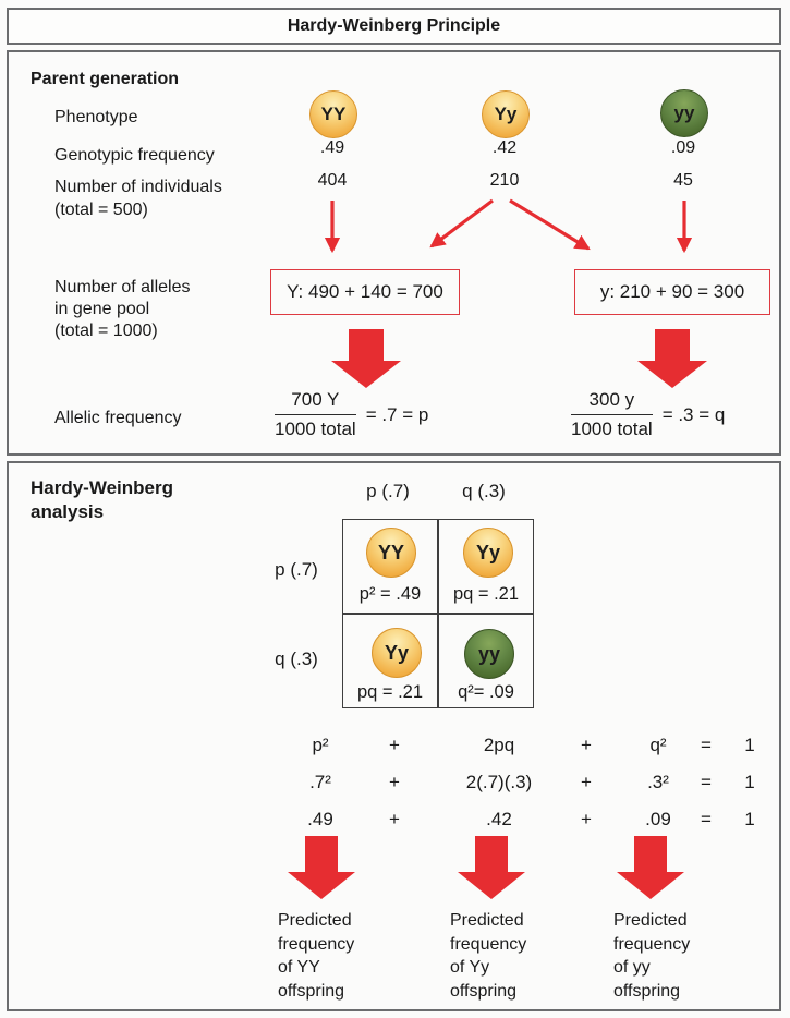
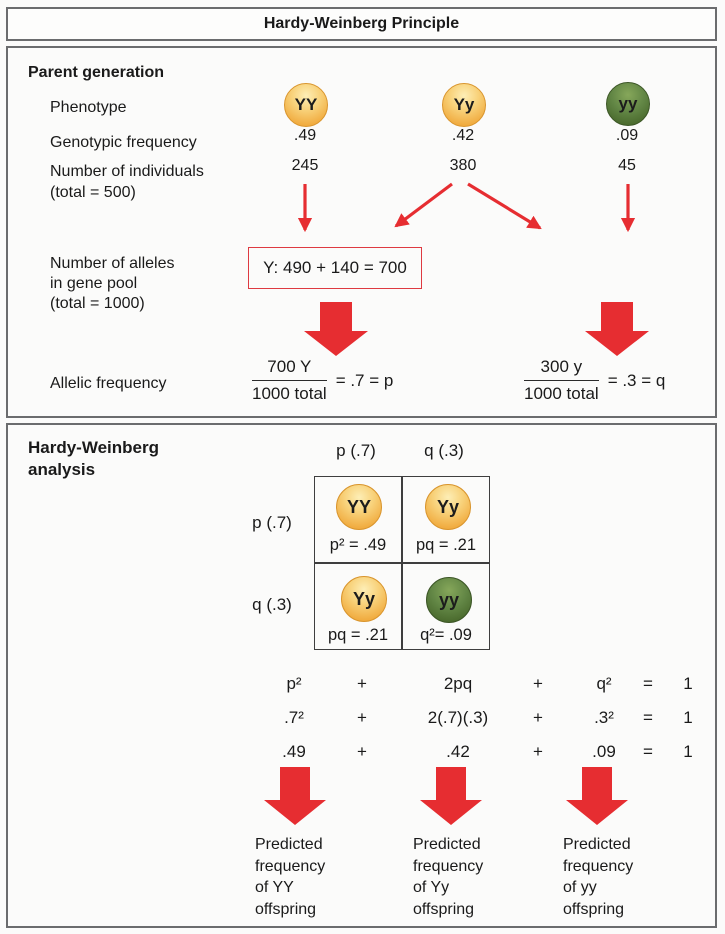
  Hardy-Weinberg Principle
  Parent generation
  Phenotype
  Genotypic frequency
  Number of individuals
  (total = 500)
  Number of alleles
  in gene pool
  (total = 1000)
  Allelic frequency
  YY
  Yy
  yy
  .49
  .42
  .09
- 404
+ 245
- 210
+ 380
  45
  Y: 490 + 140 = 700
- y: 210 + 90 = 300
  700 Y
  1000 total
  = .7 = p
  300 y
  1000 total
  = .3 = q
  Hardy-Weinberg
  analysis
  p (.7)
  q (.3)
  p (.7)
  q (.3)
  YY
  Yy
  Yy
  yy
  p² = .49
  pq = .21
  pq = .21
  q²= .09
  p²
  +
  2pq
  +
  q²
  =
  1
  .7²
  +
  2(.7)(.3)
  +
  .3²
  =
  1
  .49
  +
  .42
  +
  .09
  =
  1
  Predicted
  frequency
  of YY
  offspring
  Predicted
  frequency
  of Yy
  offspring
  Predicted
  frequency
  of yy
  offspring
